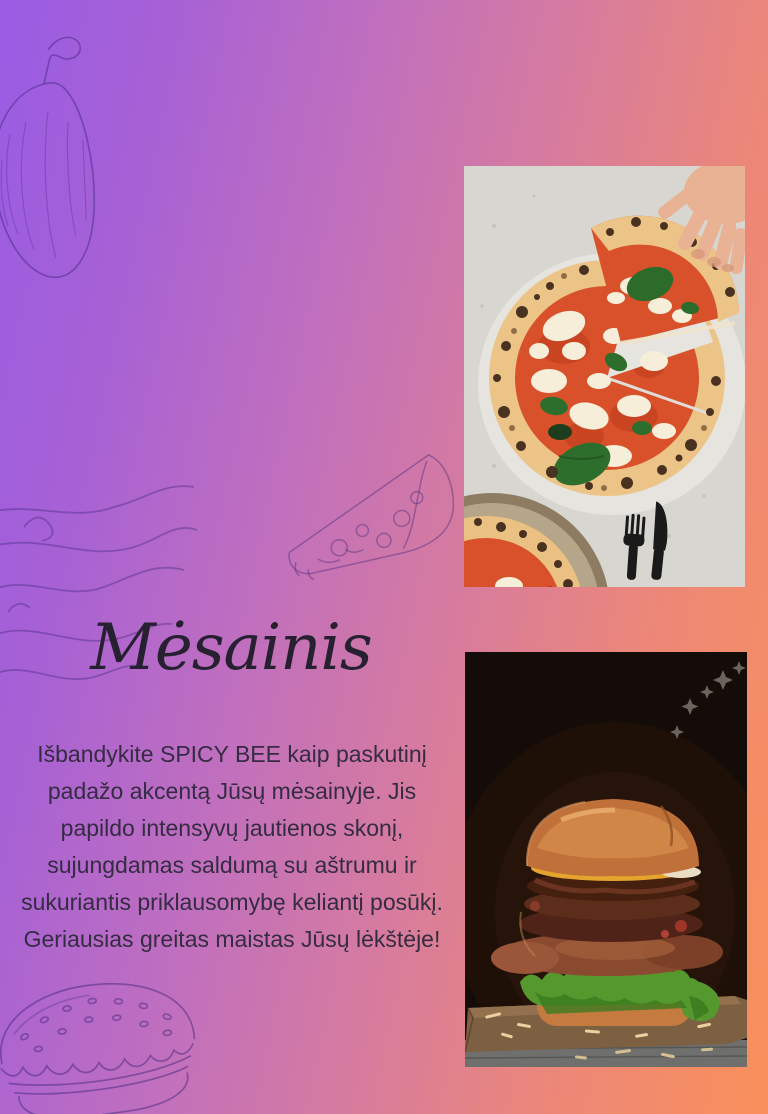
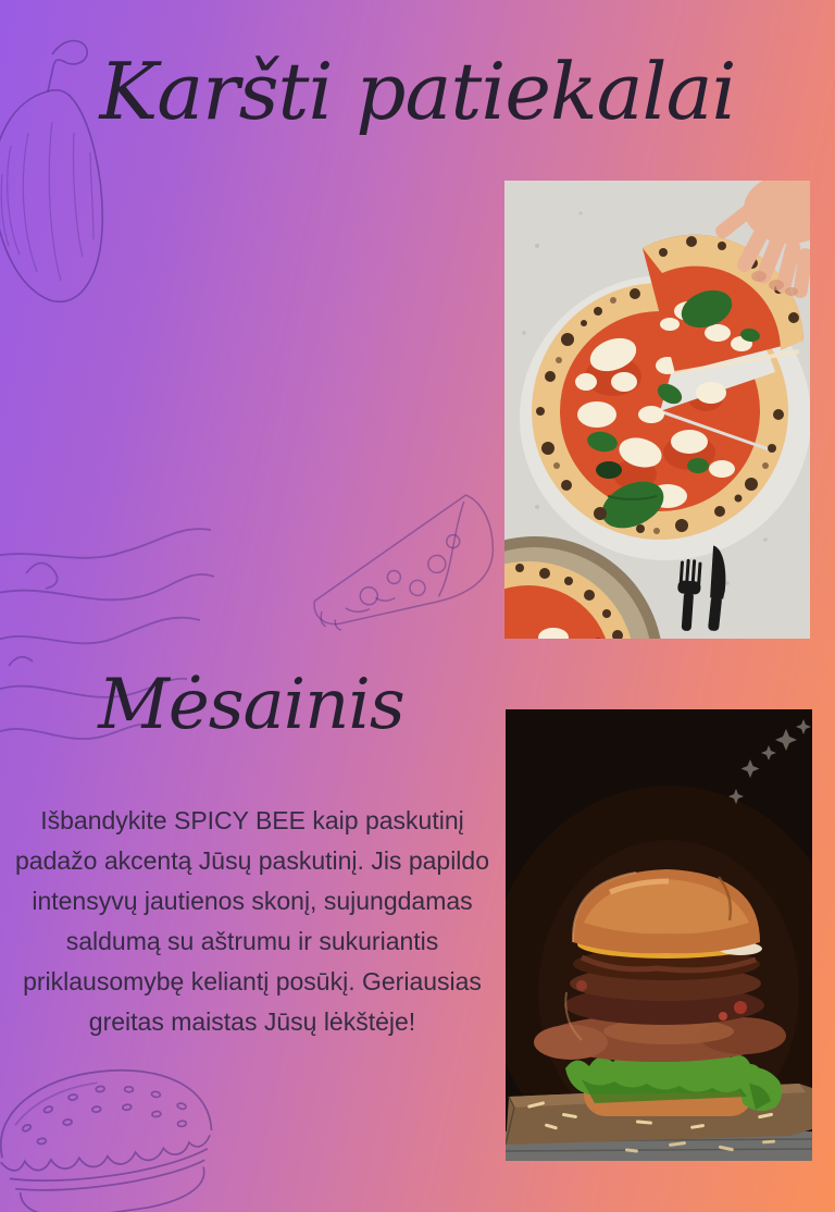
+ Karšti patiekalai
  Mėsainis
- Išbandykite SPICY BEE kaip paskutinį padažo akcentą Jūsų mėsainyje. Jis papildo intensyvų jautienos skonį, sujungdamas saldumą su aštrumu ir sukuriantis priklausomybę keliantį posūkį. Geriausias greitas maistas Jūsų lėkštėje!
+ Išbandykite SPICY BEE kaip paskutinį padažo akcentą Jūsų paskutinį. Jis papildo intensyvų jautienos skonį, sujungdamas saldumą su aštrumu ir sukuriantis priklausomybę keliantį posūkį. Geriausias greitas maistas Jūsų lėkštėje!
